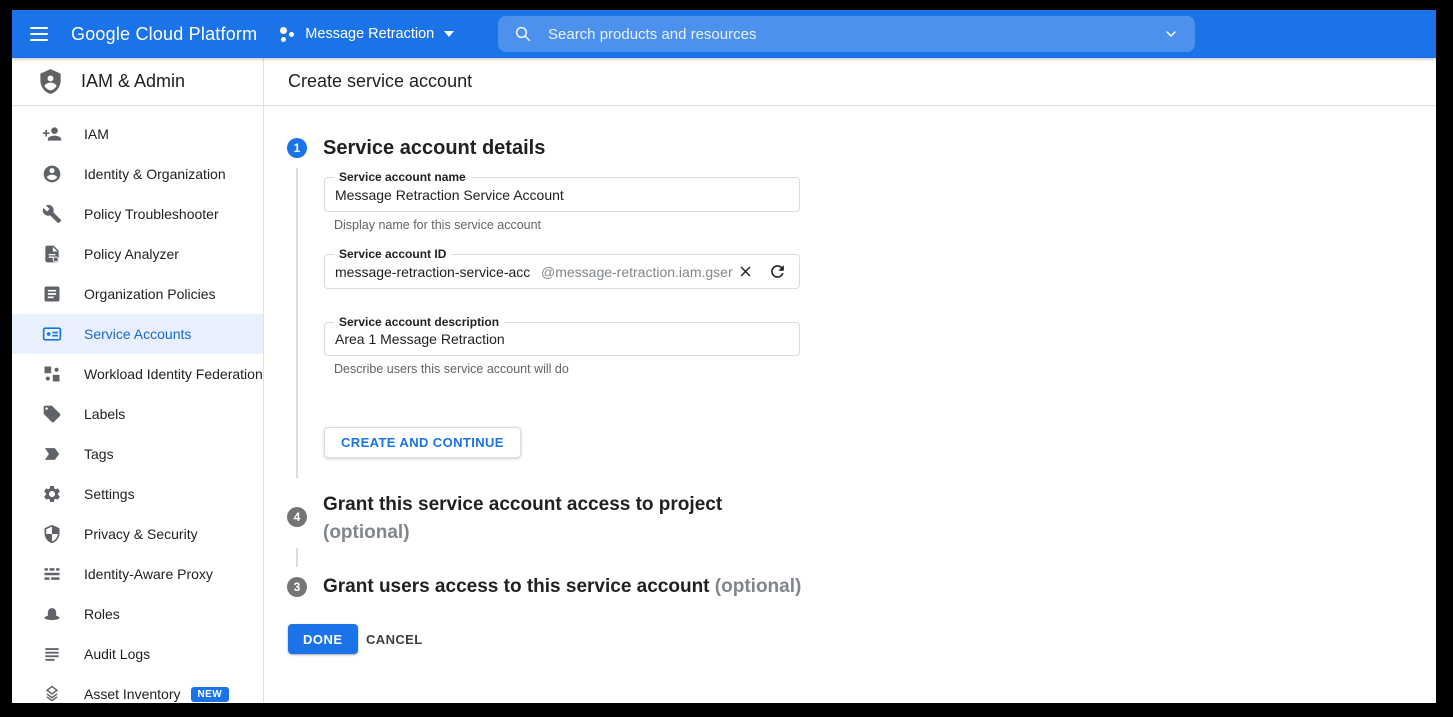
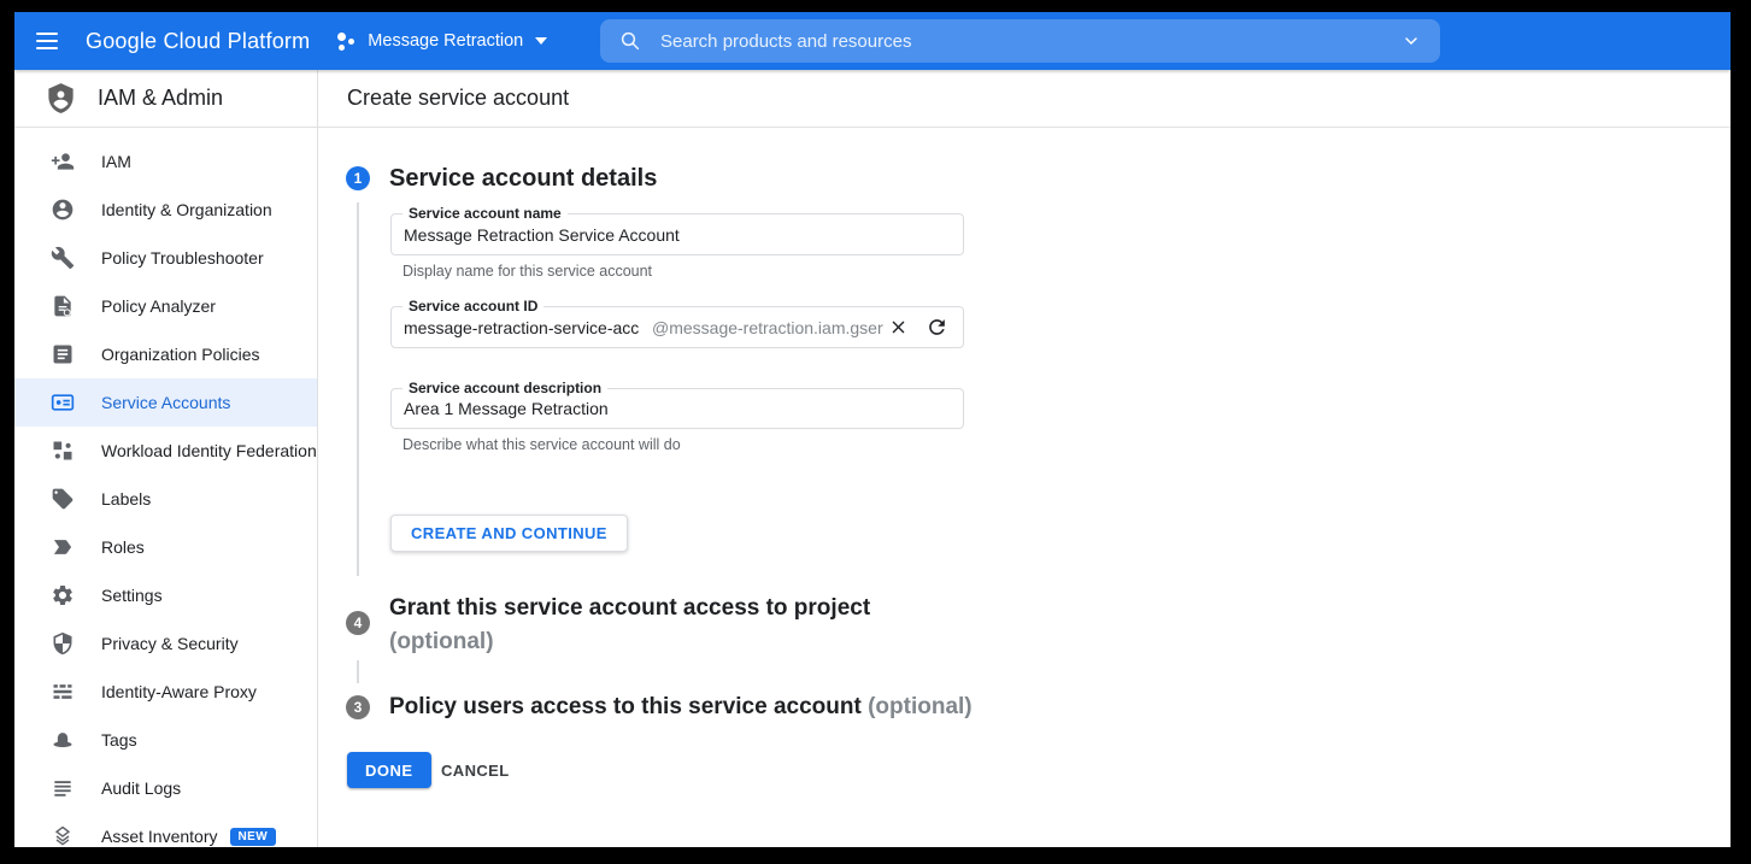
  Google Cloud Platform
  Message Retraction
  Search products and resources
  IAM & Admin
  IAM
  Identity & Organization
  Policy Troubleshooter
  Policy Analyzer
  Organization Policies
  Service Accounts
  Workload Identity Federation
  Labels
- Tags
+ Roles
  Settings
  Privacy & Security
  Identity-Aware Proxy
- Roles
+ Tags
  Audit Logs
  Asset Inventory
  NEW
  Create service account
  1
  Service account details
  Service account name
  Message Retraction Service Account
  Display name for this service account
  Service account ID
  message-retraction-service-acc
  @message-retraction.iam.gser
  Service account description
  Area 1 Message Retraction
- Describe users this service account will do
+ Describe what this service account will do
  CREATE AND CONTINUE
  4
  Grant this service account access to project
  (optional)
  3
- Grant users access to this service account (optional)
+ Policy users access to this service account (optional)
  DONE
  CANCEL
